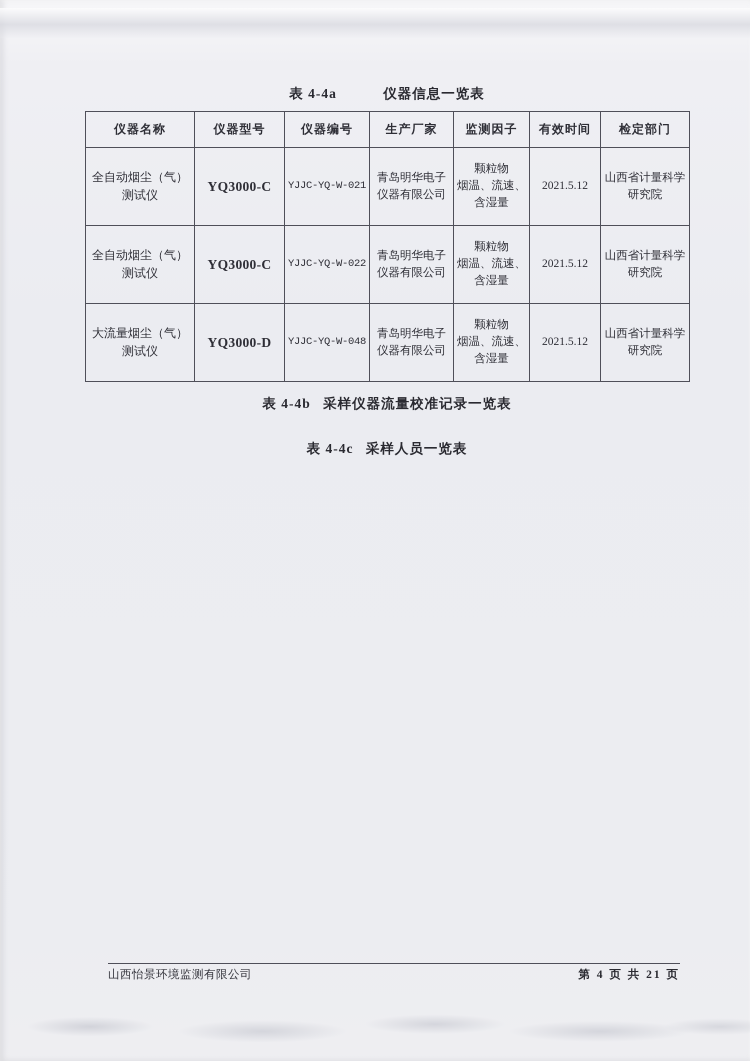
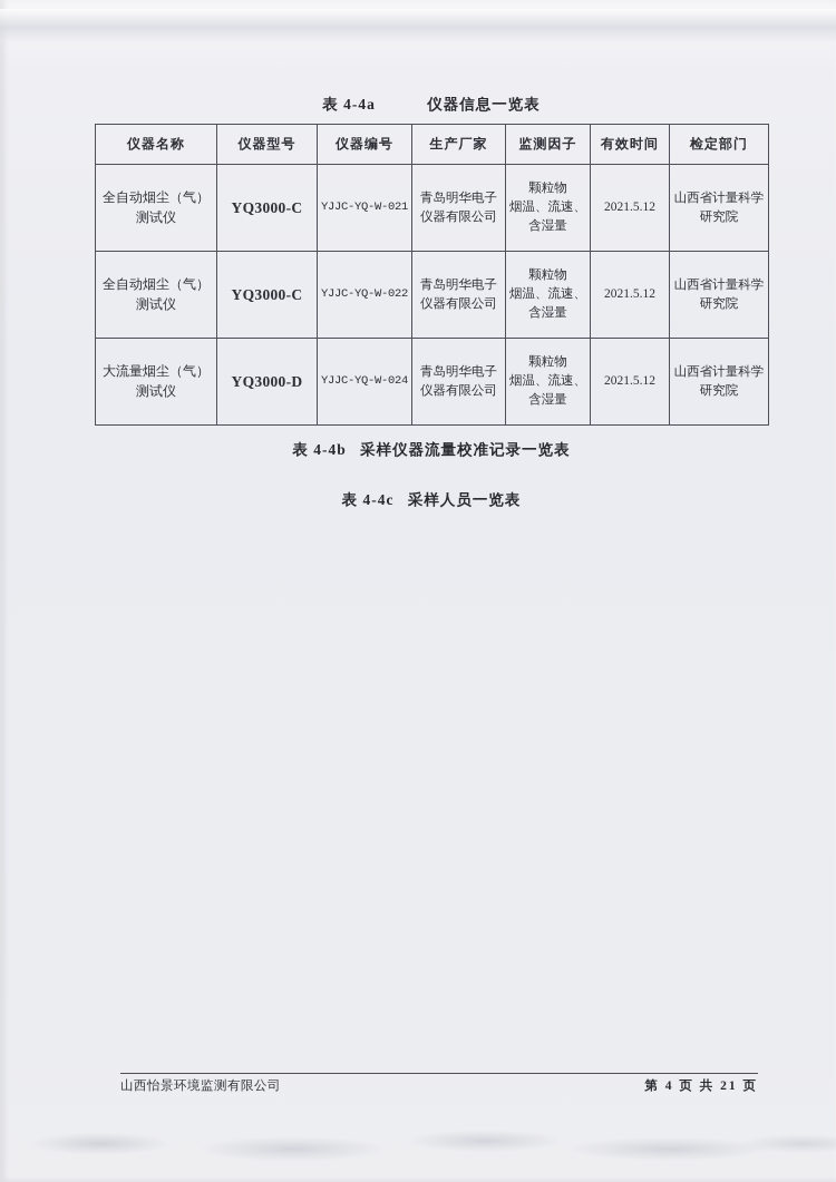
  表 4-4a 仪器信息一览表
  仪器名称	仪器型号	仪器编号	生产厂家	监测因子	有效时间	检定部门
  全自动烟尘（气） 测试仪	YQ3000-C	YJJC-YQ-W-021	青岛明华电子 仪器有限公司	颗粒物 烟温、流速、 含湿量	2021.5.12	山西省计量科学 研究院
  全自动烟尘（气） 测试仪	YQ3000-C	YJJC-YQ-W-022	青岛明华电子 仪器有限公司	颗粒物 烟温、流速、 含湿量	2021.5.12	山西省计量科学 研究院
- 大流量烟尘（气） 测试仪	YQ3000-D	YJJC-YQ-W-048	青岛明华电子 仪器有限公司	颗粒物 烟温、流速、 含湿量	2021.5.12	山西省计量科学 研究院
+ 大流量烟尘（气） 测试仪	YQ3000-D	YJJC-YQ-W-024	青岛明华电子 仪器有限公司	颗粒物 烟温、流速、 含湿量	2021.5.12	山西省计量科学 研究院
  表 4-4b 采样仪器流量校准记录一览表
  表 4-4c 采样人员一览表
  山西怡景环境监测有限公司
  第 4 页 共 21 页
